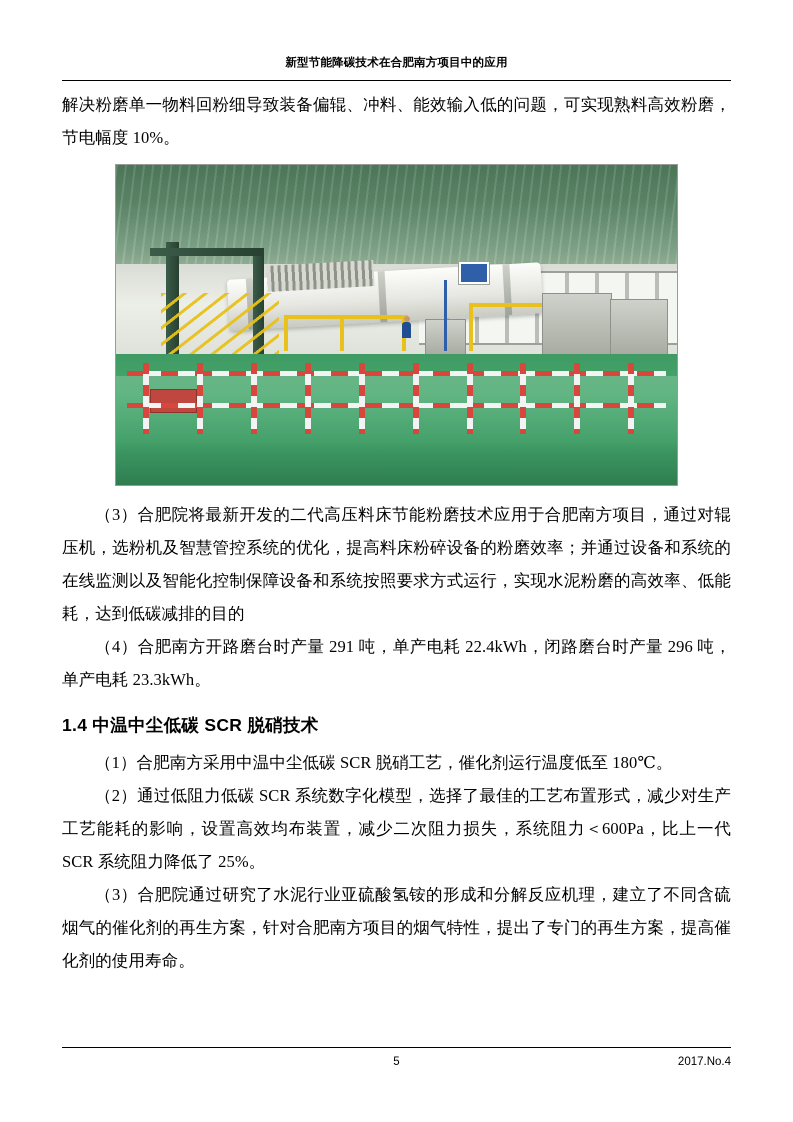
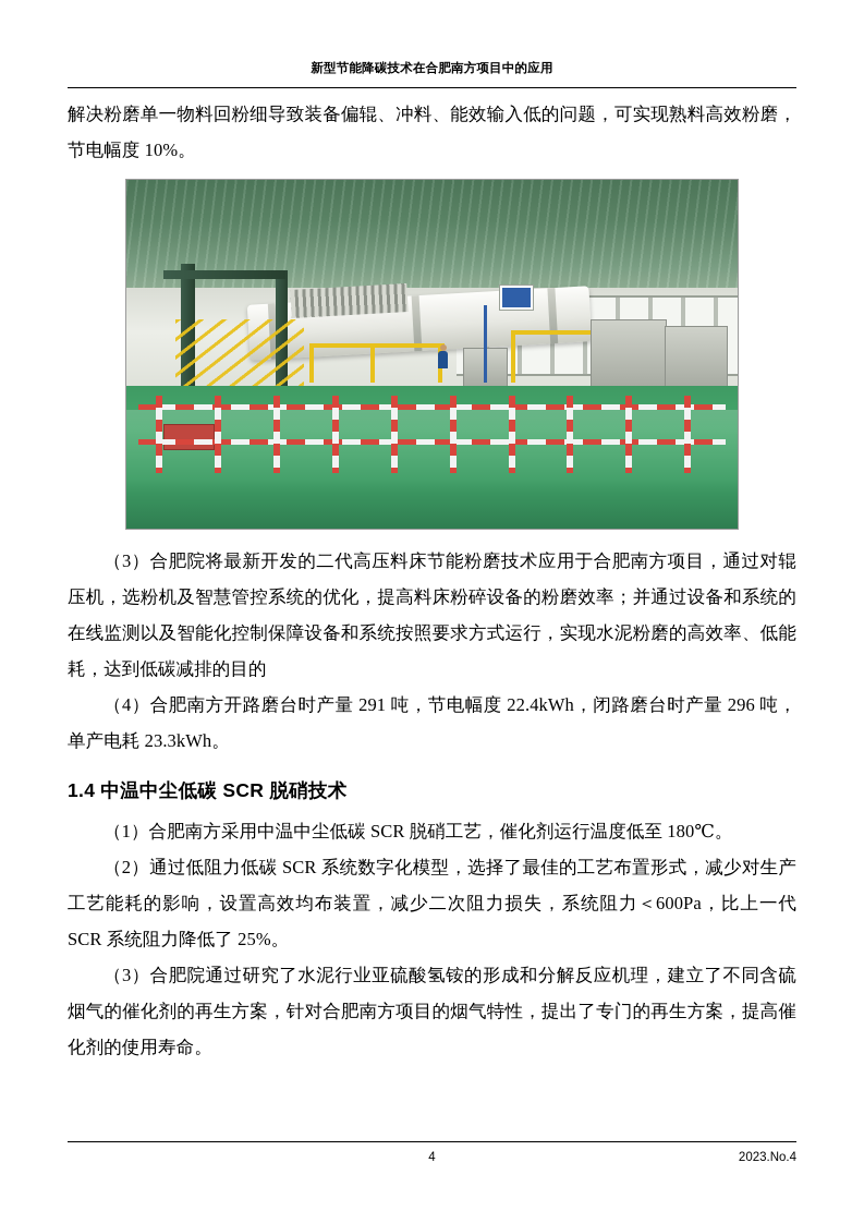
  新型节能降碳技术在合肥南方项目中的应用
  解决粉磨单一物料回粉细导致装备偏辊、冲料、能效输入低的问题，可实现熟料高效粉磨，节电幅度 10%。
  （3）合肥院将最新开发的二代高压料床节能粉磨技术应用于合肥南方项目，通过对辊压机，选粉机及智慧管控系统的优化，提高料床粉碎设备的粉磨效率；并通过设备和系统的在线监测以及智能化控制保障设备和系统按照要求方式运行，实现水泥粉磨的高效率、低能耗，达到低碳减排的目的
- （4）合肥南方开路磨台时产量 291 吨，单产电耗 22.4kWh，闭路磨台时产量 296 吨，单产电耗 23.3kWh。
+ （4）合肥南方开路磨台时产量 291 吨，节电幅度 22.4kWh，闭路磨台时产量 296 吨，单产电耗 23.3kWh。
  1.4 中温中尘低碳 SCR 脱硝技术
  （1）合肥南方采用中温中尘低碳 SCR 脱硝工艺，催化剂运行温度低至 180℃。
  （2）通过低阻力低碳 SCR 系统数字化模型，选择了最佳的工艺布置形式，减少对生产工艺能耗的影响，设置高效均布装置，减少二次阻力损失，系统阻力＜600Pa，比上一代 SCR 系统阻力降低了 25%。
  （3）合肥院通过研究了水泥行业亚硫酸氢铵的形成和分解反应机理，建立了不同含硫烟气的催化剂的再生方案，针对合肥南方项目的烟气特性，提出了专门的再生方案，提高催化剂的使用寿命。
- 5
+ 4
- 2017.No.4
+ 2023.No.4
